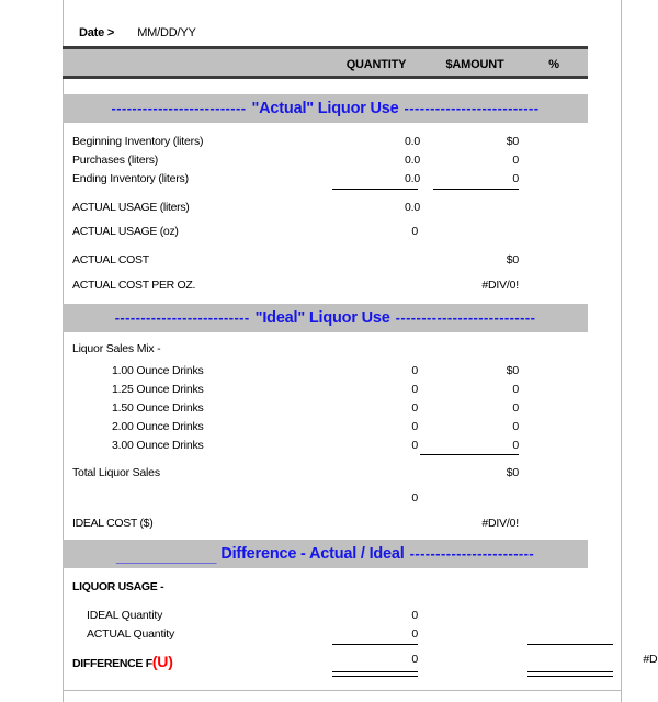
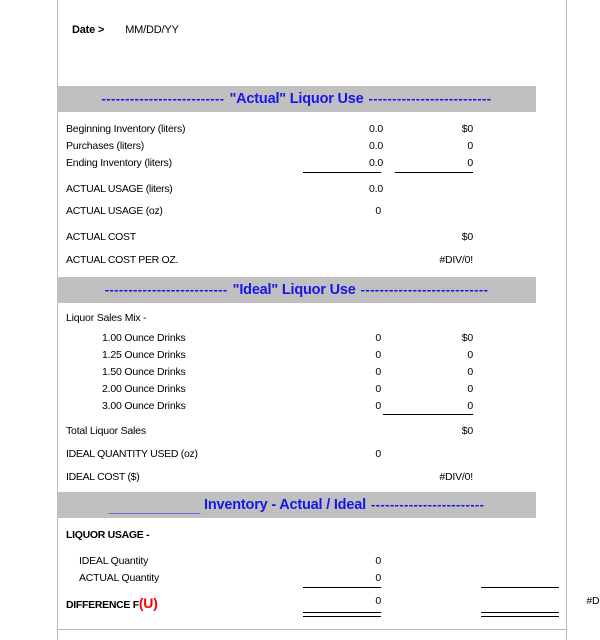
  Date > MM/DD/YY
- QUANTITY
- $AMOUNT
- %
  --------------------------
  "Actual" Liquor Use
  --------------------------
  Beginning Inventory (liters)
  0.0
  $0
  Purchases (liters)
  0.0
  0
  Ending Inventory (liters)
  0.0
  0
  ACTUAL USAGE (liters)
  0.0
  ACTUAL USAGE (oz)
  0
  ACTUAL COST
  $0
  ACTUAL COST PER OZ.
  #DIV/0!
  --------------------------
  "Ideal" Liquor Use
  ---------------------------
  Liquor Sales Mix -
  1.00 Ounce Drinks
  0
  $0
  1.25 Ounce Drinks
  0
  0
  1.50 Ounce Drinks
  0
  0
  2.00 Ounce Drinks
  0
  0
  3.00 Ounce Drinks
  0
  0
  Total Liquor Sales
  $0
+ IDEAL QUANTITY USED (oz)
  0
  IDEAL COST ($)
  #DIV/0!
  _______________
- Difference - Actual / Ideal
+ Inventory - Actual / Ideal
  ------------------------
  LIQUOR USAGE -
  IDEAL Quantity
  0
  ACTUAL Quantity
  0
  DIFFERENCE F(U)
  0
